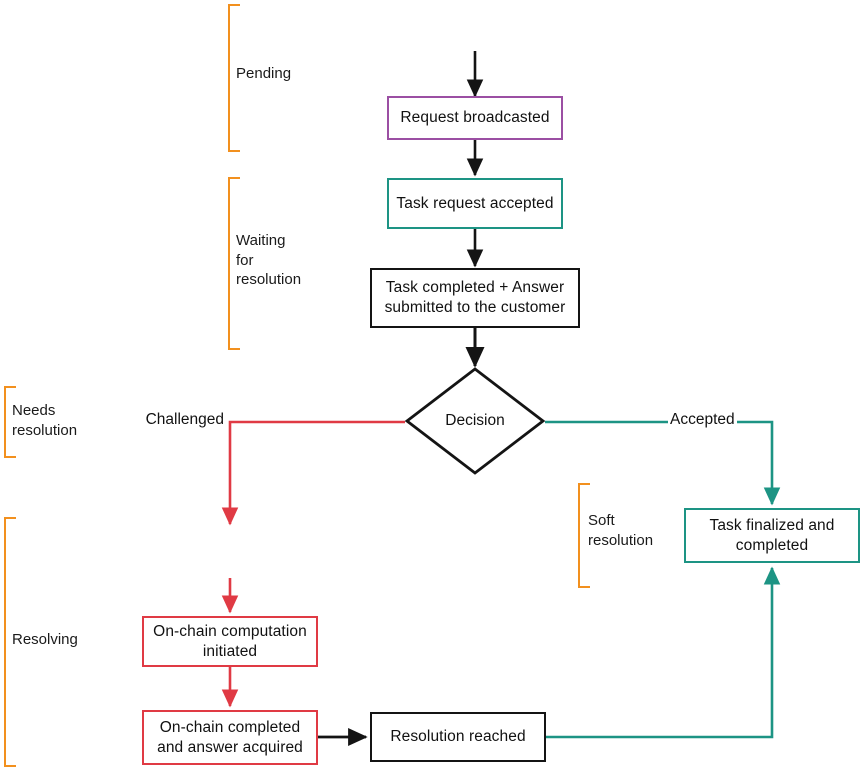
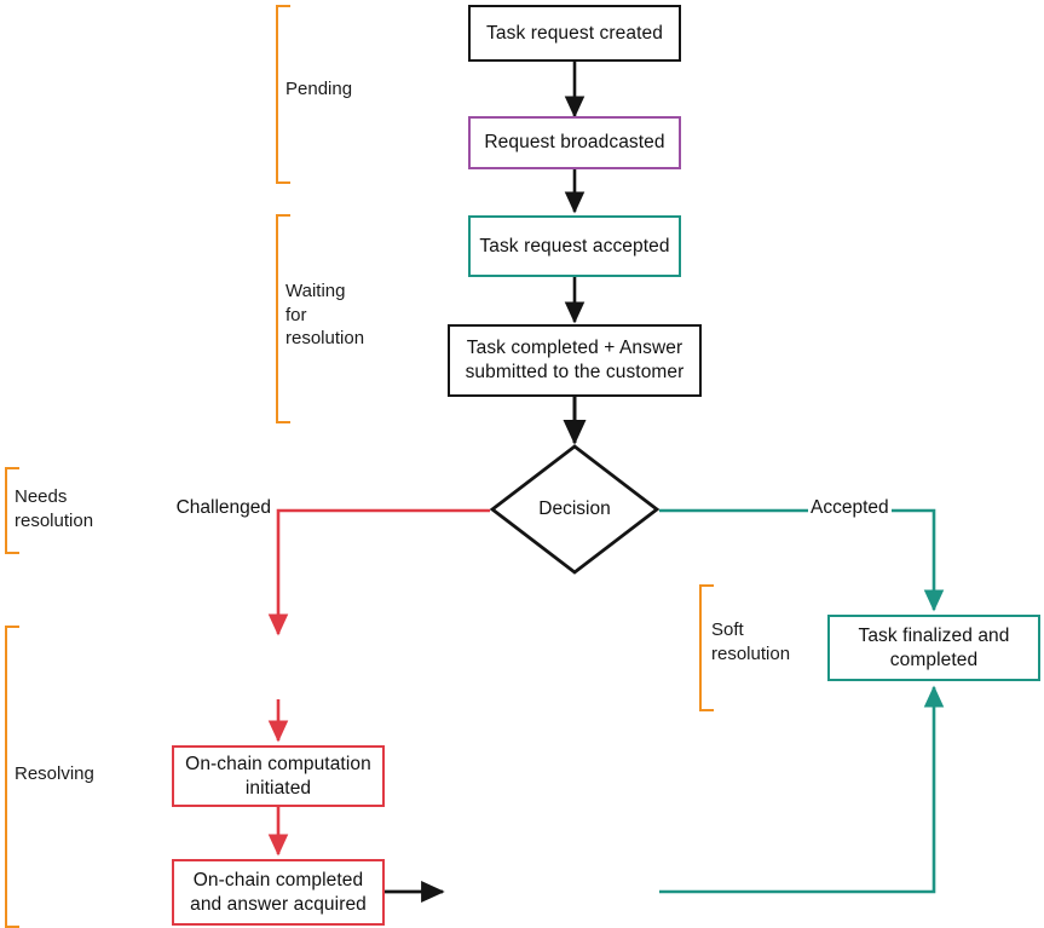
+ Task request created
  Request broadcasted
  Task request accepted
  Task completed + Answer
  submitted to the customer
  Decision
  On-chain computation
  initiated
  On-chain completed
  and answer acquired
- Resolution reached
  Task finalized and
  completed
  Challenged
  Accepted
  Pending
  Waiting
  for
  resolution
  Needs
  resolution
  Resolving
  Soft
  resolution
